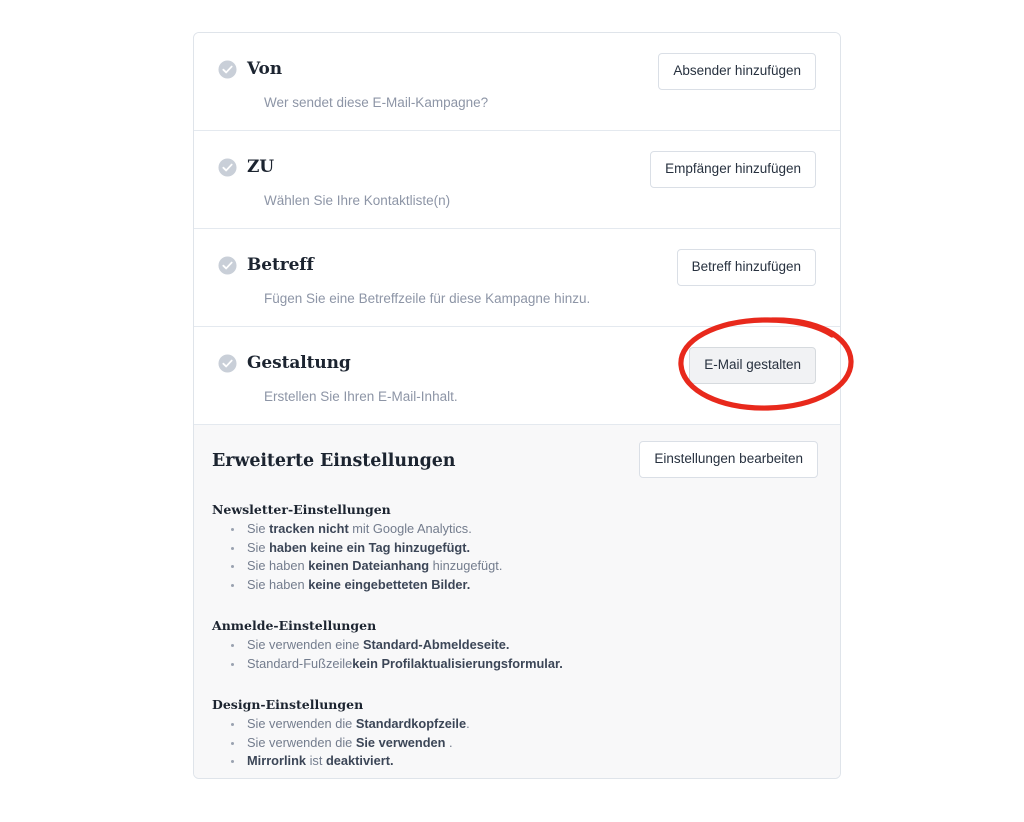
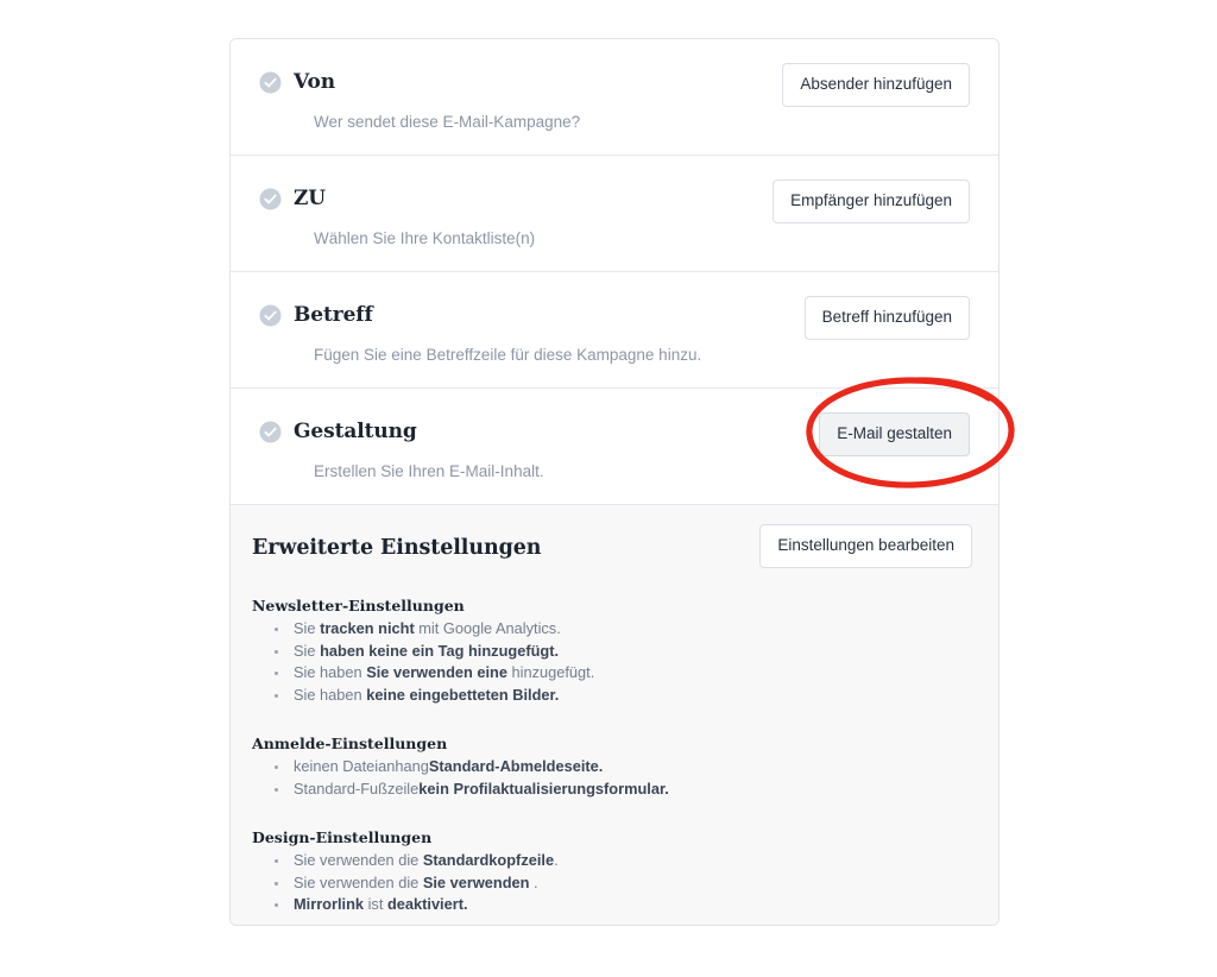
  Von
  Wer sendet diese E-Mail-Kampagne?
  Absender hinzufügen
  ZU
  Wählen Sie Ihre Kontaktliste(n)
  Empfänger hinzufügen
  Betreff
  Fügen Sie eine Betreffzeile für diese Kampagne hinzu.
  Betreff hinzufügen
  Gestaltung
  Erstellen Sie Ihren E-Mail-Inhalt.
  E-Mail gestalten
  Erweiterte Einstellungen
  Einstellungen bearbeiten
  Newsletter-Einstellungen
  Sie tracken nicht mit Google Analytics.
  Sie haben keine ein Tag hinzugefügt.
- Sie haben keinen Dateianhang hinzugefügt.
+ Sie haben Sie verwenden eine hinzugefügt.
  Sie haben keine eingebetteten Bilder.
  Anmelde-Einstellungen
- Sie verwenden eine Standard-Abmeldeseite.
+ keinen DateianhangStandard-Abmeldeseite.
  Standard-Fußzeilekein Profilaktualisierungsformular.
  Design-Einstellungen
  Sie verwenden die Standardkopfzeile.
  Sie verwenden die Sie verwenden .
  Mirrorlink ist deaktiviert.
